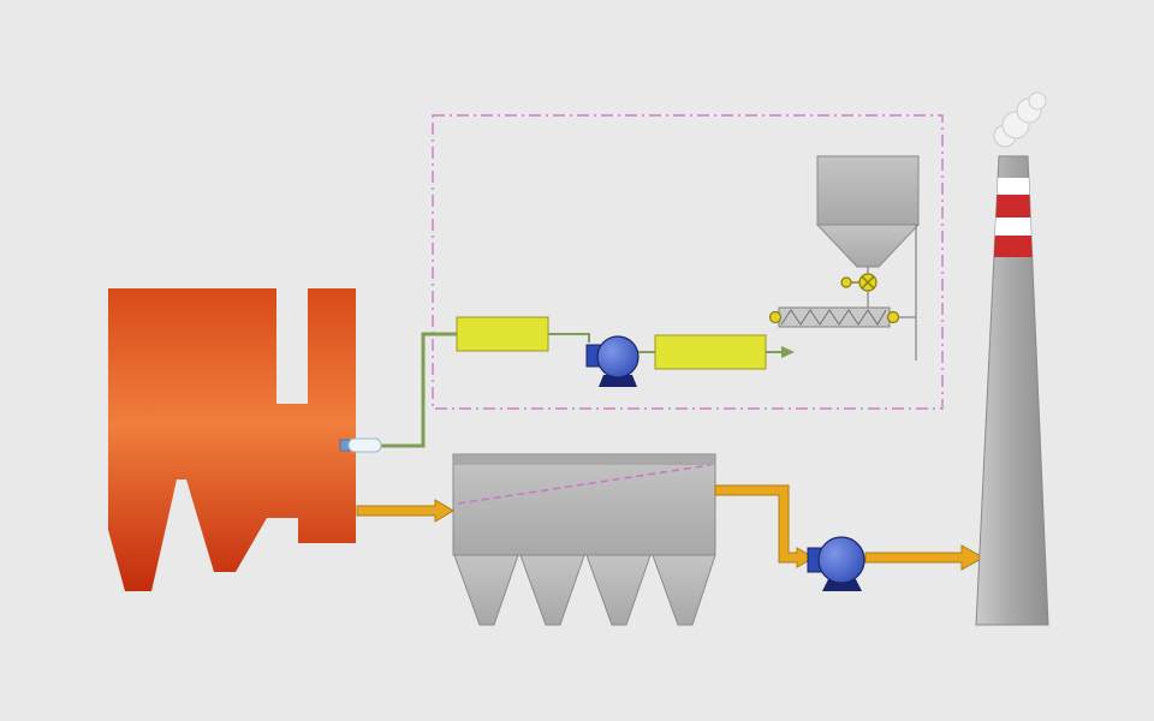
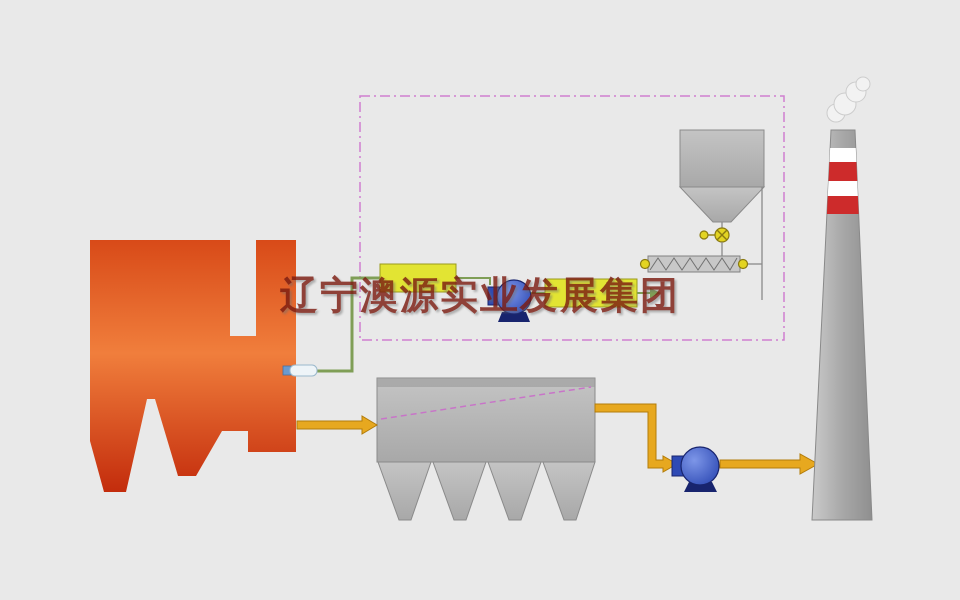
+ 辽宁澳源实业发展集团
